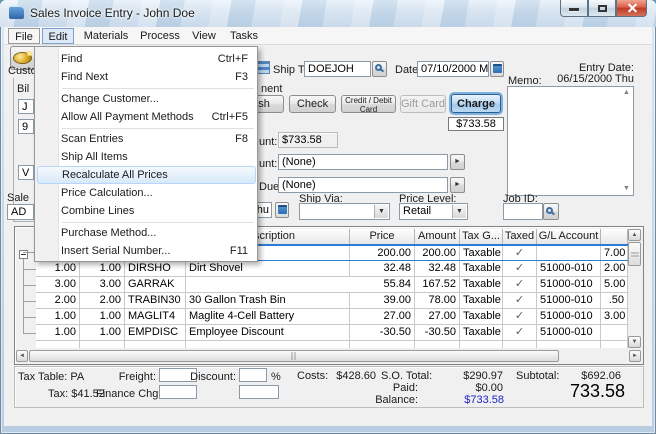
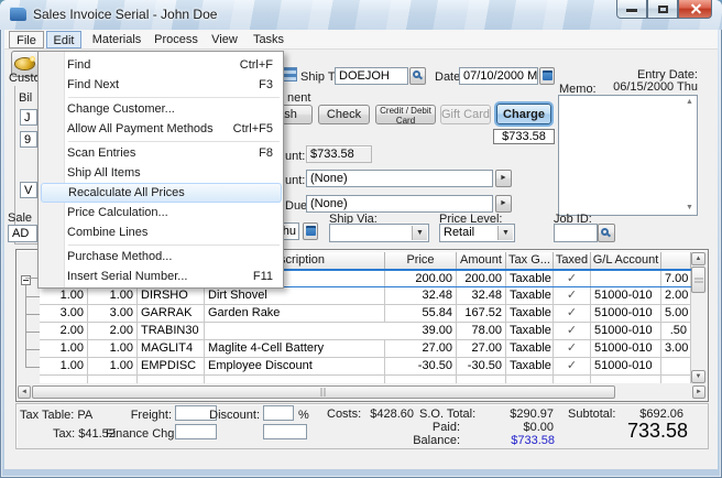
- Sales Invoice Entry - John Doe
+ Sales Invoice Serial - John Doe
  File
  Edit
  Materials
  Process
  View
  Tasks
  Cust
  Bil
  J
  9
  V
  Sale
  AD
  Ship T
  DOEJOH
  Date
  07/10/2000 M
  Memo:
  Entry Date:
  06/15/2000 Thu
  nent
  Check
  Credit / Debit Card
  Gift Card
  Charge
  $733.58
  unt:
  $733.58
  unt:
  (None)
  Due
  (None)
  Ship Via:
  Price Level:
  Retail
  Job ID:
  cription
  Price
  Amount
  Tax G...
  Taxed
  G/L Account
  200.00
  200.00
  Taxable
  ✓
  7.00
  1.00
  1.00
  DIRSHO
  Dirt Shovel
  32.48
  32.48
  Taxable
  ✓
  51000-010
  2.00
  3.00
  3.00
  GARRAK
+ Garden Rake
  55.84
  167.52
  Taxable
  ✓
  51000-010
  5.00
  2.00
  2.00
  TRABIN30
- 30 Gallon Trash Bin
  39.00
  78.00
  Taxable
  ✓
  51000-010
  .50
  1.00
  1.00
  MAGLIT4
  Maglite 4-Cell Battery
  27.00
  27.00
  Taxable
  ✓
  51000-010
  3.00
  1.00
  1.00
  EMPDISC
  Employee Discount
  -30.50
  -30.50
  Taxable
  ✓
  51000-010
  Tax Table: PA
  Tax: $41.52
  Freight:
  Finance Chg
  Discount:
  %
  Costs:
  $428.60
  S.O. Total:
  $290.97
  Paid:
  $0.00
  Balance:
  $733.58
  Subtotal:
  $692.06
  733.58
  Find
  Ctrl+F
  Find Next
  F3
  Change Customer...
  Allow All Payment Methods
  Ctrl+F5
  Scan Entries
  F8
  Ship All Items
  Recalculate All Prices
  Price Calculation...
  Combine Lines
  Purchase Method...
  Insert Serial Number...
  F11
